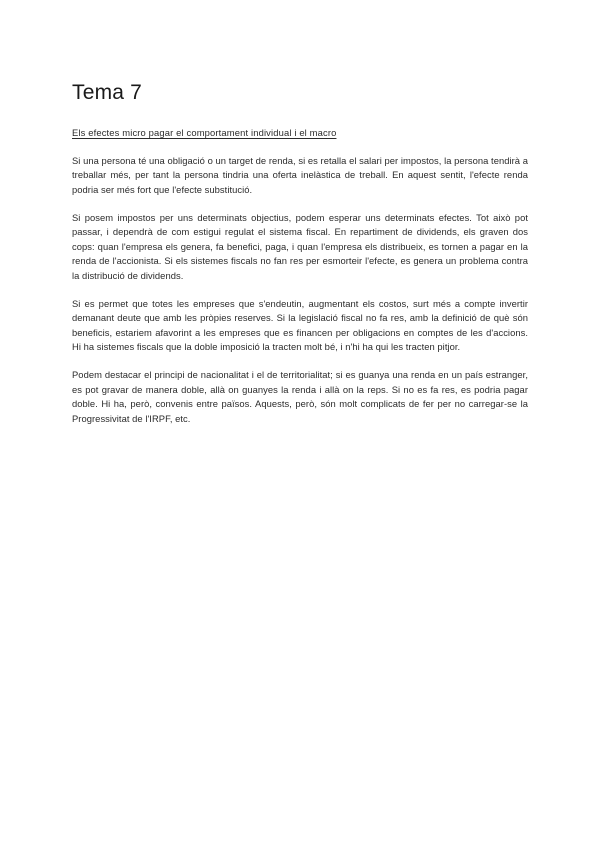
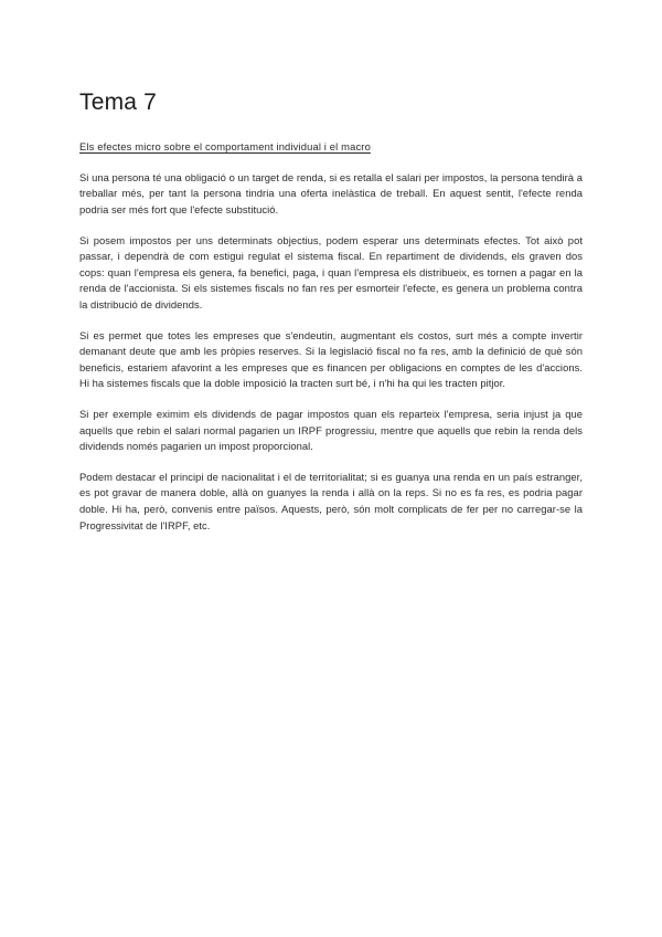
  Tema 7
- Els efectes micro pagar el comportament individual i el macro
+ Els efectes micro sobre el comportament individual i el macro
  Si una persona té una obligació o un target de renda, si es retalla el salari per impostos, la persona tendirà a treballar més, per tant la persona tindria una oferta inelàstica de treball. En aquest sentit, l'efecte renda podria ser més fort que l'efecte substitució.
  Si posem impostos per uns determinats objectius, podem esperar uns determinats efectes. Tot això pot passar, i dependrà de com estigui regulat el sistema fiscal. En repartiment de dividends, els graven dos cops: quan l'empresa els genera, fa benefici, paga, i quan l'empresa els distribueix, es tornen a pagar en la renda de l'accionista. Si els sistemes fiscals no fan res per esmorteir l'efecte, es genera un problema contra la distribució de dividends.
- Si es permet que totes les empreses que s'endeutin, augmentant els costos, surt més a compte invertir demanant deute que amb les pròpies reserves. Si la legislació fiscal no fa res, amb la definició de què són beneficis, estariem afavorint a les empreses que es financen per obligacions en comptes de les d'accions. Hi ha sistemes fiscals que la doble imposició la tracten molt bé, i n'hi ha qui les tracten pitjor.
+ Si es permet que totes les empreses que s'endeutin, augmentant els costos, surt més a compte invertir demanant deute que amb les pròpies reserves. Si la legislació fiscal no fa res, amb la definició de què són beneficis, estariem afavorint a les empreses que es financen per obligacions en comptes de les d'accions. Hi ha sistemes fiscals que la doble imposició la tracten surt bé, i n'hi ha qui les tracten pitjor.
+ Si per exemple eximim els dividends de pagar impostos quan els reparteix l'empresa, seria injust ja que aquells que rebin el salari normal pagarien un IRPF progressiu, mentre que aquells que rebin la renda dels dividends només pagarien un impost proporcional.
  Podem destacar el principi de nacionalitat i el de territorialitat; si es guanya una renda en un país estranger, es pot gravar de manera doble, allà on guanyes la renda i allà on la reps. Si no es fa res, es podria pagar doble. Hi ha, però, convenis entre països. Aquests, però, són molt complicats de fer per no carregar-se la Progressivitat de l'IRPF, etc.
